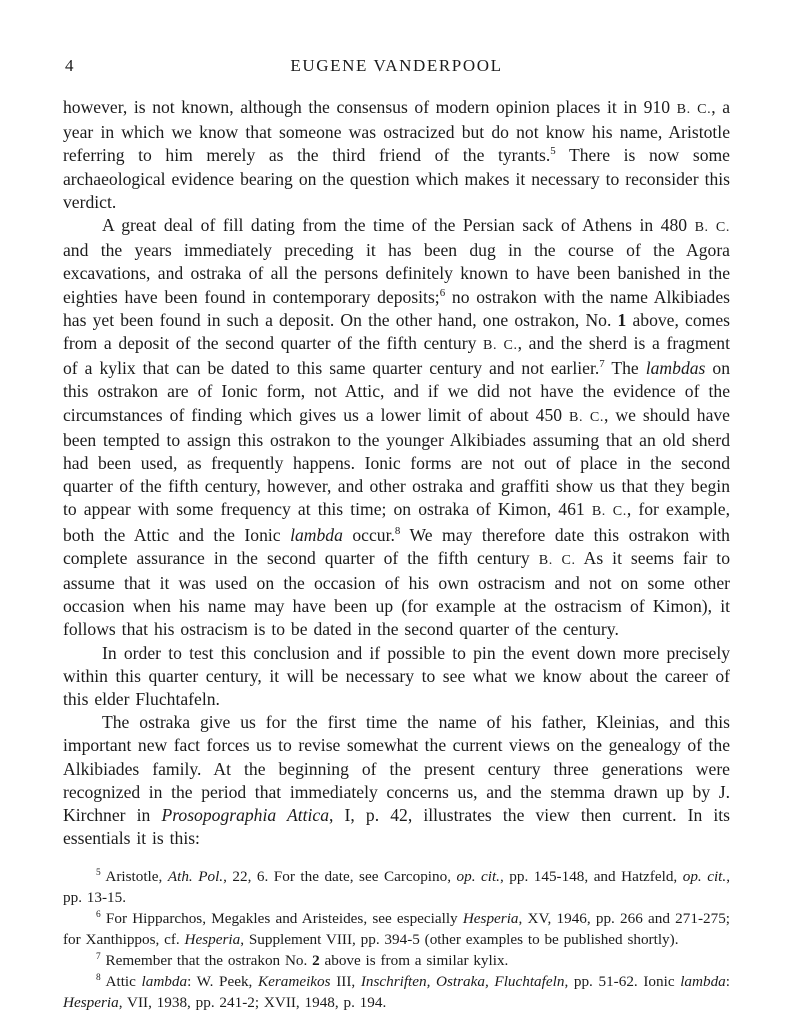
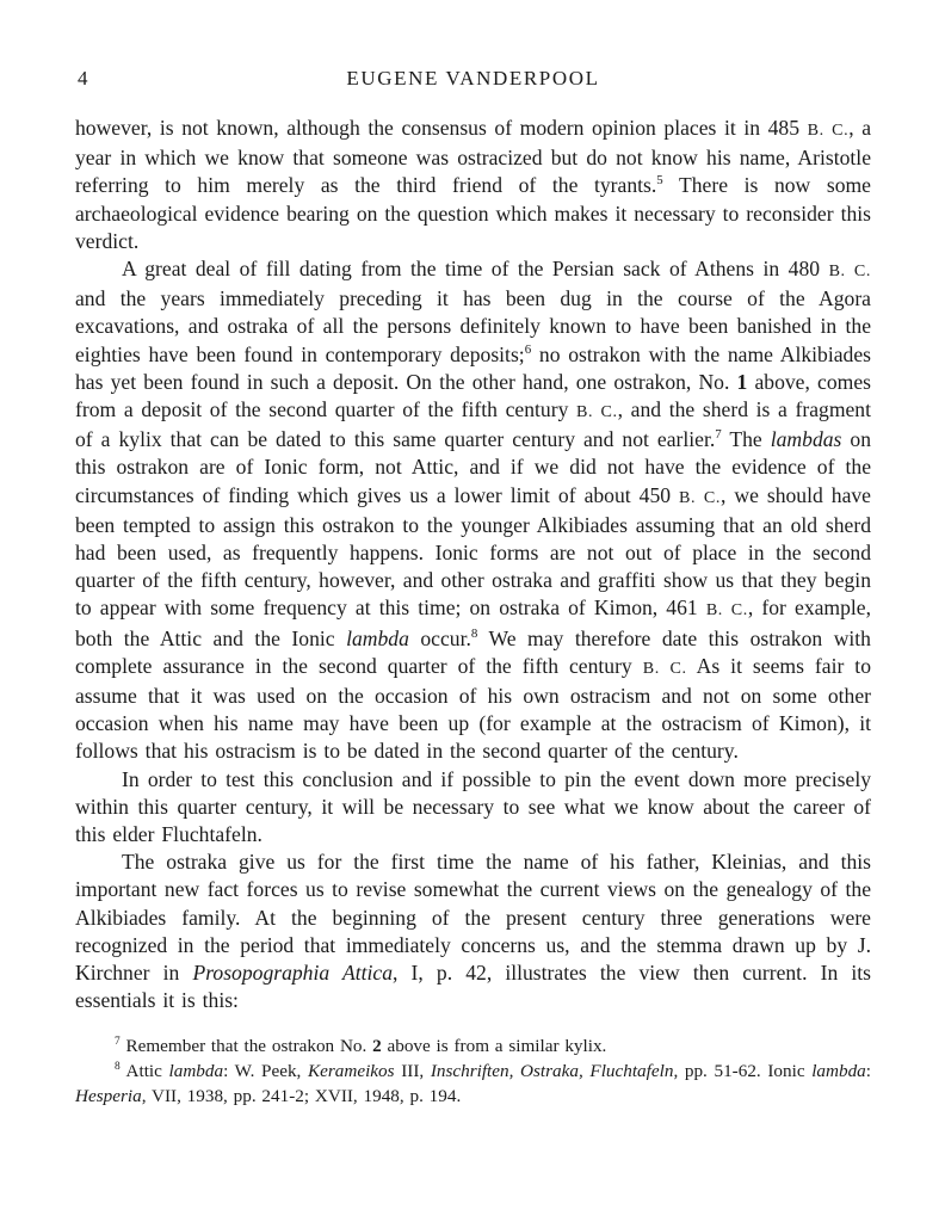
  4
  EUGENE VANDERPOOL
- however, is not known, although the consensus of modern opinion places it in 910 B. C., a year in which we know that someone was ostracized but do not know his name, Aristotle referring to him merely as the third friend of the tyrants.5 There is now some archaeological evidence bearing on the question which makes it necessary to reconsider this verdict.
+ however, is not known, although the consensus of modern opinion places it in 485 B. C., a year in which we know that someone was ostracized but do not know his name, Aristotle referring to him merely as the third friend of the tyrants.5 There is now some archaeological evidence bearing on the question which makes it necessary to reconsider this verdict.
  A great deal of fill dating from the time of the Persian sack of Athens in 480 B. C. and the years immediately preceding it has been dug in the course of the Agora excavations, and ostraka of all the persons definitely known to have been banished in the eighties have been found in contemporary deposits;6 no ostrakon with the name Alkibiades has yet been found in such a deposit. On the other hand, one ostrakon, No. 1 above, comes from a deposit of the second quarter of the fifth century B. C., and the sherd is a fragment of a kylix that can be dated to this same quarter century and not earlier.7 The lambdas on this ostrakon are of Ionic form, not Attic, and if we did not have the evidence of the circumstances of finding which gives us a lower limit of about 450 B. C., we should have been tempted to assign this ostrakon to the younger Alkibiades assuming that an old sherd had been used, as frequently happens. Ionic forms are not out of place in the second quarter of the fifth century, however, and other ostraka and graffiti show us that they begin to appear with some frequency at this time; on ostraka of Kimon, 461 B. C., for example, both the Attic and the Ionic lambda occur.8 We may therefore date this ostrakon with complete assurance in the second quarter of the fifth century B. C. As it seems fair to assume that it was used on the occasion of his own ostracism and not on some other occasion when his name may have been up (for example at the ostracism of Kimon), it follows that his ostracism is to be dated in the second quarter of the century.
  In order to test this conclusion and if possible to pin the event down more precisely within this quarter century, it will be necessary to see what we know about the career of this elder Fluchtafeln.
  The ostraka give us for the first time the name of his father, Kleinias, and this important new fact forces us to revise somewhat the current views on the genealogy of the Alkibiades family. At the beginning of the present century three generations were recognized in the period that immediately concerns us, and the stemma drawn up by J. Kirchner in Prosopographia Attica, I, p. 42, illustrates the view then current. In its essentials it is this:
- 5 Aristotle, Ath. Pol., 22, 6. For the date, see Carcopino, op. cit., pp. 145-148, and Hatzfeld, op. cit., pp. 13-15.
- 6 For Hipparchos, Megakles and Aristeides, see especially Hesperia, XV, 1946, pp. 266 and 271-275; for Xanthippos, cf. Hesperia, Supplement VIII, pp. 394-5 (other examples to be published shortly).
  7 Remember that the ostrakon No. 2 above is from a similar kylix.
  8 Attic lambda: W. Peek, Kerameikos III, Inschriften, Ostraka, Fluchtafeln, pp. 51-62. Ionic lambda: Hesperia, VII, 1938, pp. 241-2; XVII, 1948, p. 194.
